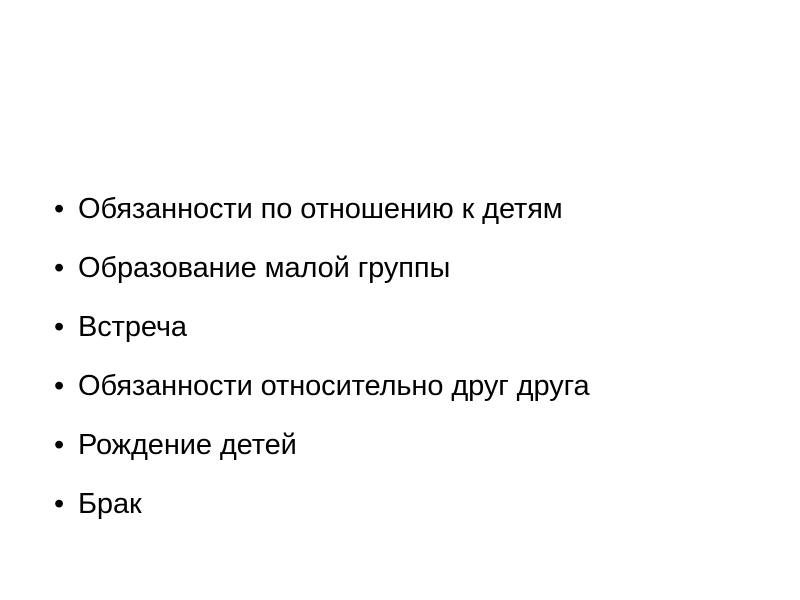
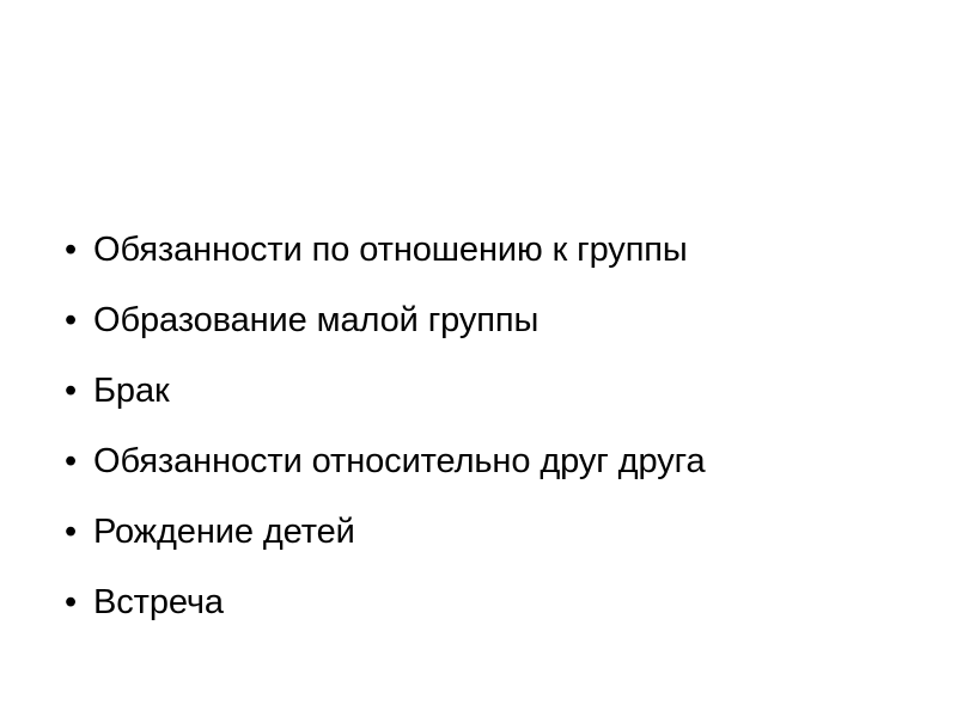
  •
- Обязанности по отношению к детям
+ Обязанности по отношению к группы
  •
  Образование малой группы
  •
- Встреча
+ Брак
  •
  Обязанности относительно друг друга
  •
  Рождение детей
  •
- Брак
+ Встреча
